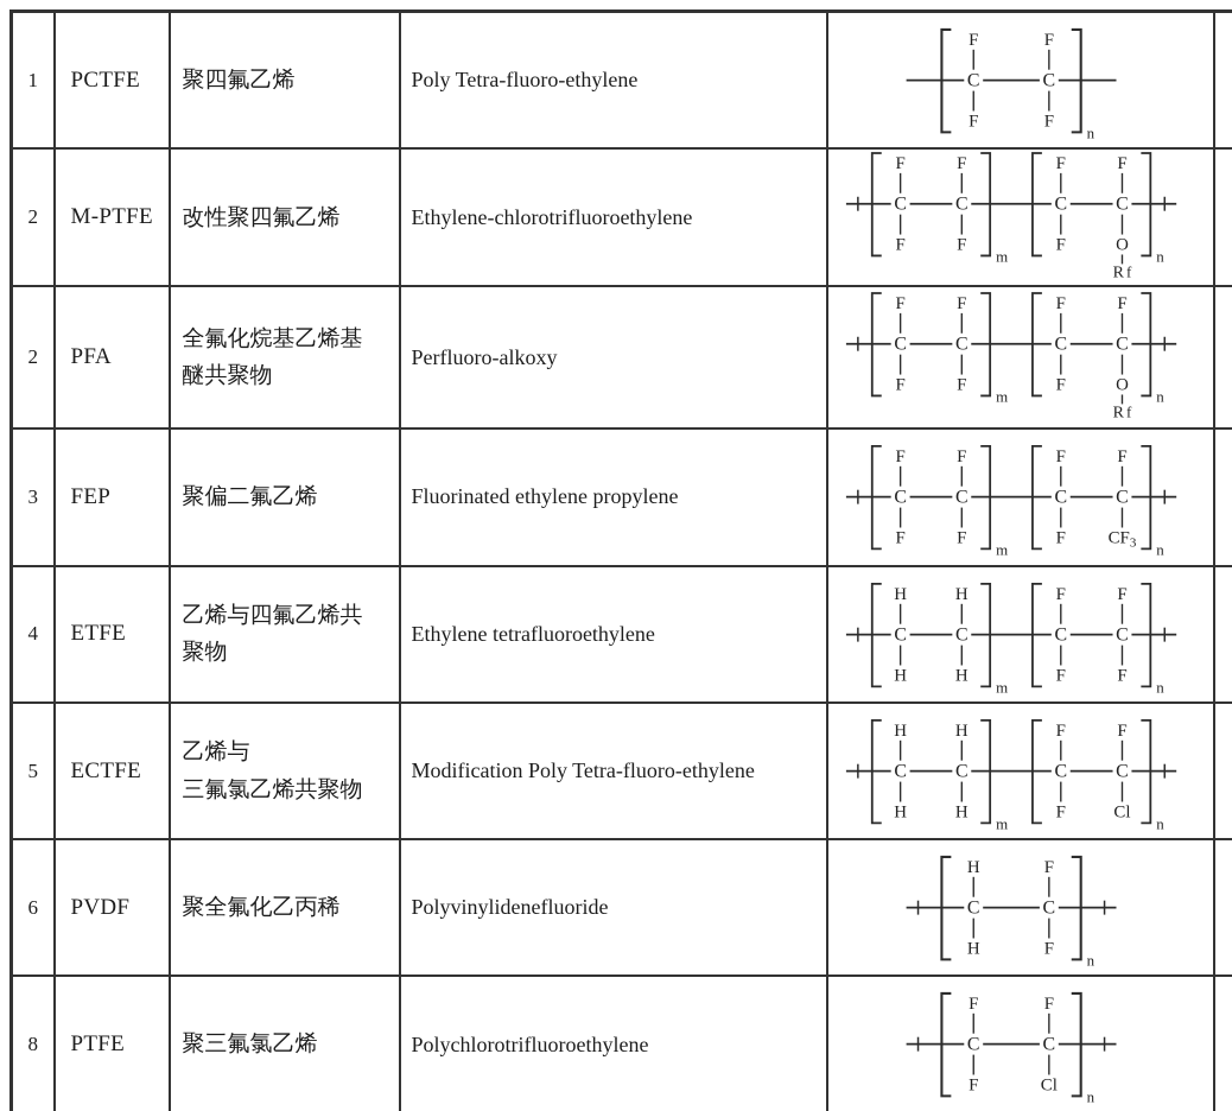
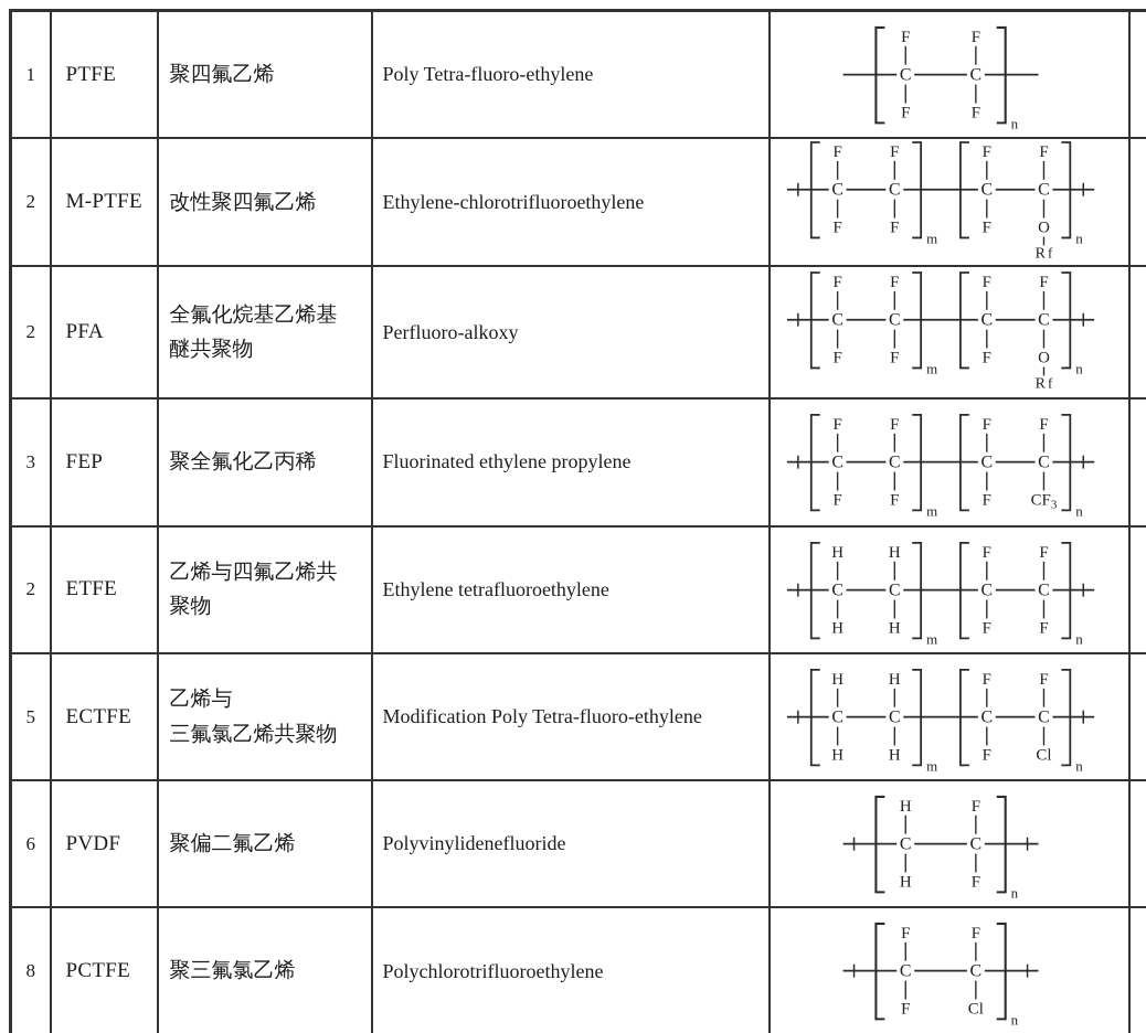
- 1	PCTFE	聚四氟乙烯	Poly Tetra-fluoro-ethylene	n C F F C F F
+ 1	PTFE	聚四氟乙烯	Poly Tetra-fluoro-ethylene	n C F F C F F
  2	M-PTFE	改性聚四氟乙烯	Ethylene-chlorotrifluoroethylene	m C F F C F F n C F F C F O R f
  2	PFA	全氟化烷基乙烯基 醚共聚物	Perfluoro-alkoxy	m C F F C F F n C F F C F O R f
- 3	FEP	聚偏二氟乙烯	Fluorinated ethylene propylene	m C F F C F F n C F F C F CF3
+ 3	FEP	聚全氟化乙丙稀	Fluorinated ethylene propylene	m C F F C F F n C F F C F CF3
- 4	ETFE	乙烯与四氟乙烯共 聚物	Ethylene tetrafluoroethylene	m C H H C H H n C F F C F F
+ 2	ETFE	乙烯与四氟乙烯共 聚物	Ethylene tetrafluoroethylene	m C H H C H H n C F F C F F
  5	ECTFE	乙烯与 三氟氯乙烯共聚物	Modification Poly Tetra-fluoro-ethylene	m C H H C H H n C F F C F Cl
- 6	PVDF	聚全氟化乙丙稀	Polyvinylidenefluoride	n C H H C F F
+ 6	PVDF	聚偏二氟乙烯	Polyvinylidenefluoride	n C H H C F F
- 8	PTFE	聚三氟氯乙烯	Polychlorotrifluoroethylene	n C F F C F Cl
+ 8	PCTFE	聚三氟氯乙烯	Polychlorotrifluoroethylene	n C F F C F Cl
